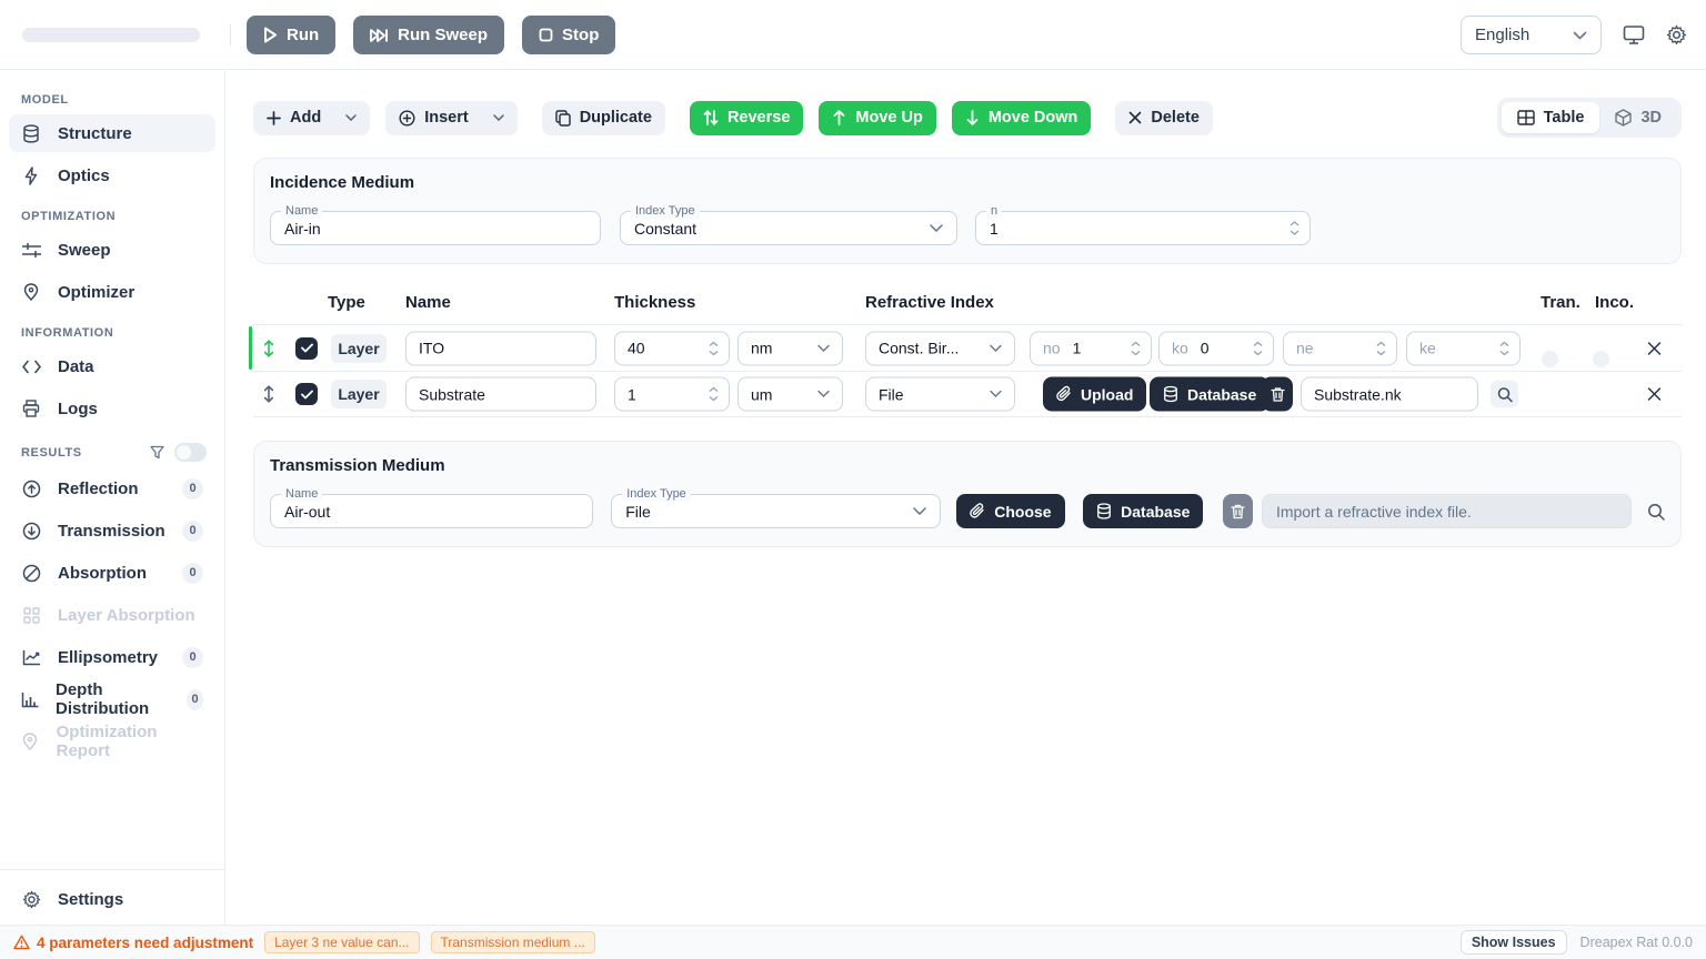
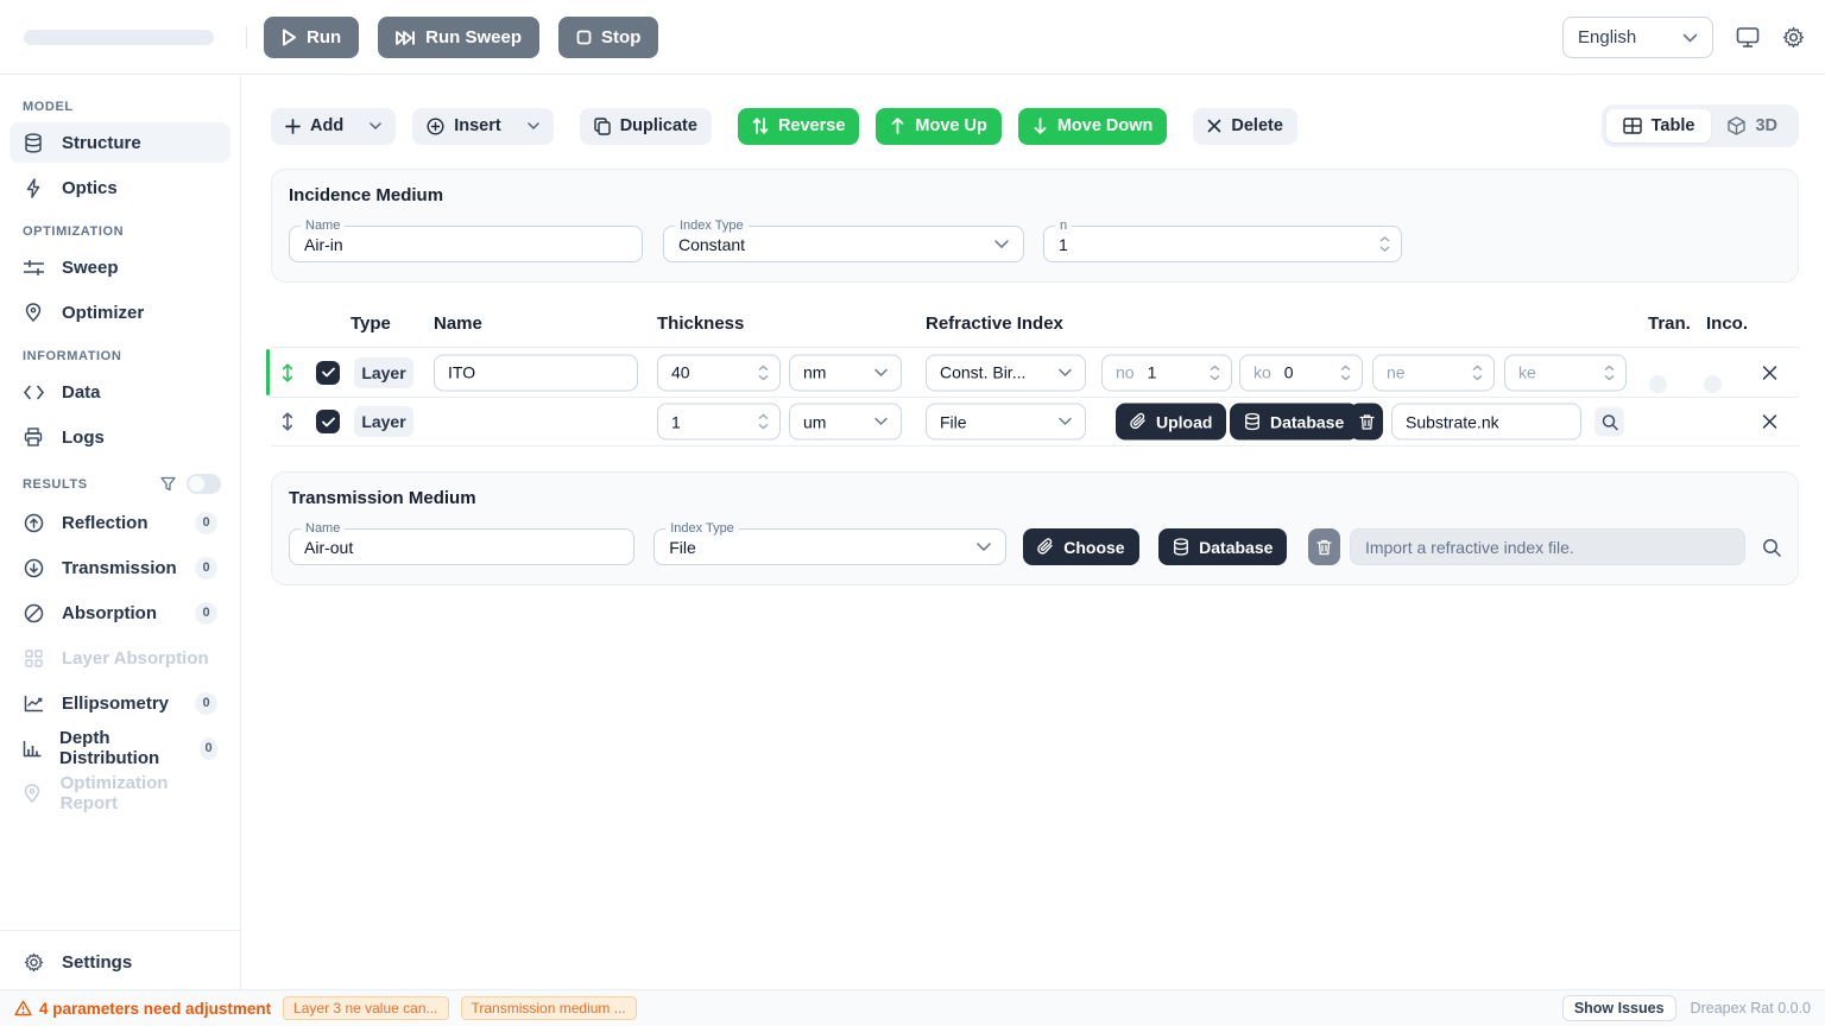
  Run
  Run Sweep
  Stop
  English
  MODEL
  Structure
  Optics
  OPTIMIZATION
  Sweep
  Optimizer
  INFORMATION
  Data
  Logs
  RESULTS
  Reflection
  0
  Transmission
  0
  Absorption
  0
  Layer Absorption
  Ellipsometry
  0
  Depth Distribution
  0
  Optimization Report
  Settings
  Add
  Insert
  Duplicate
  Reverse
  Move Up
  Move Down
  Delete
  Table
  3D
  Incidence Medium
  Name
  Air-in
  Index Type
  Constant
  n
  1
  Type
  Name
  Thickness
  Refractive Index
  Tran.
  Inco.
  Layer
  ITO
  40
  nm
  Const. Bir...
  no
  1
  ko
  0
  ne
  ke
  Layer
- Substrate
  1
  um
  File
  Upload
  Database
  Substrate.nk
  Transmission Medium
  Name
  Air-out
  Index Type
  File
  Choose
  Database
  Import a refractive index file.
  4 parameters need adjustment
  Layer 3 ne value can...
  Transmission medium ...
  Show Issues
  Dreapex Rat 0.0.0
